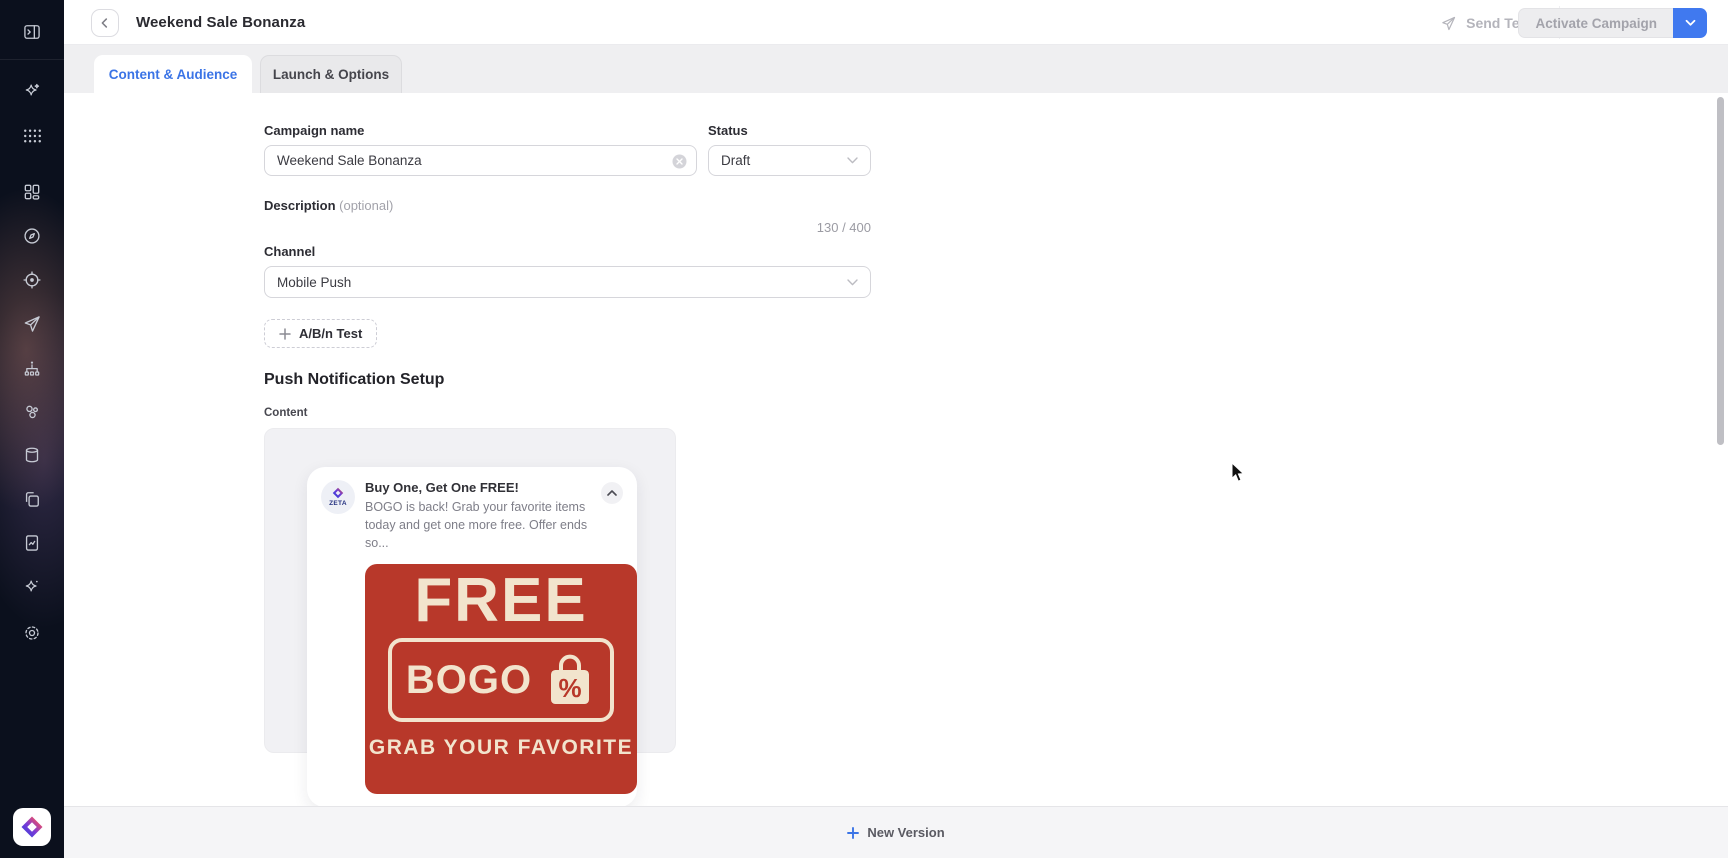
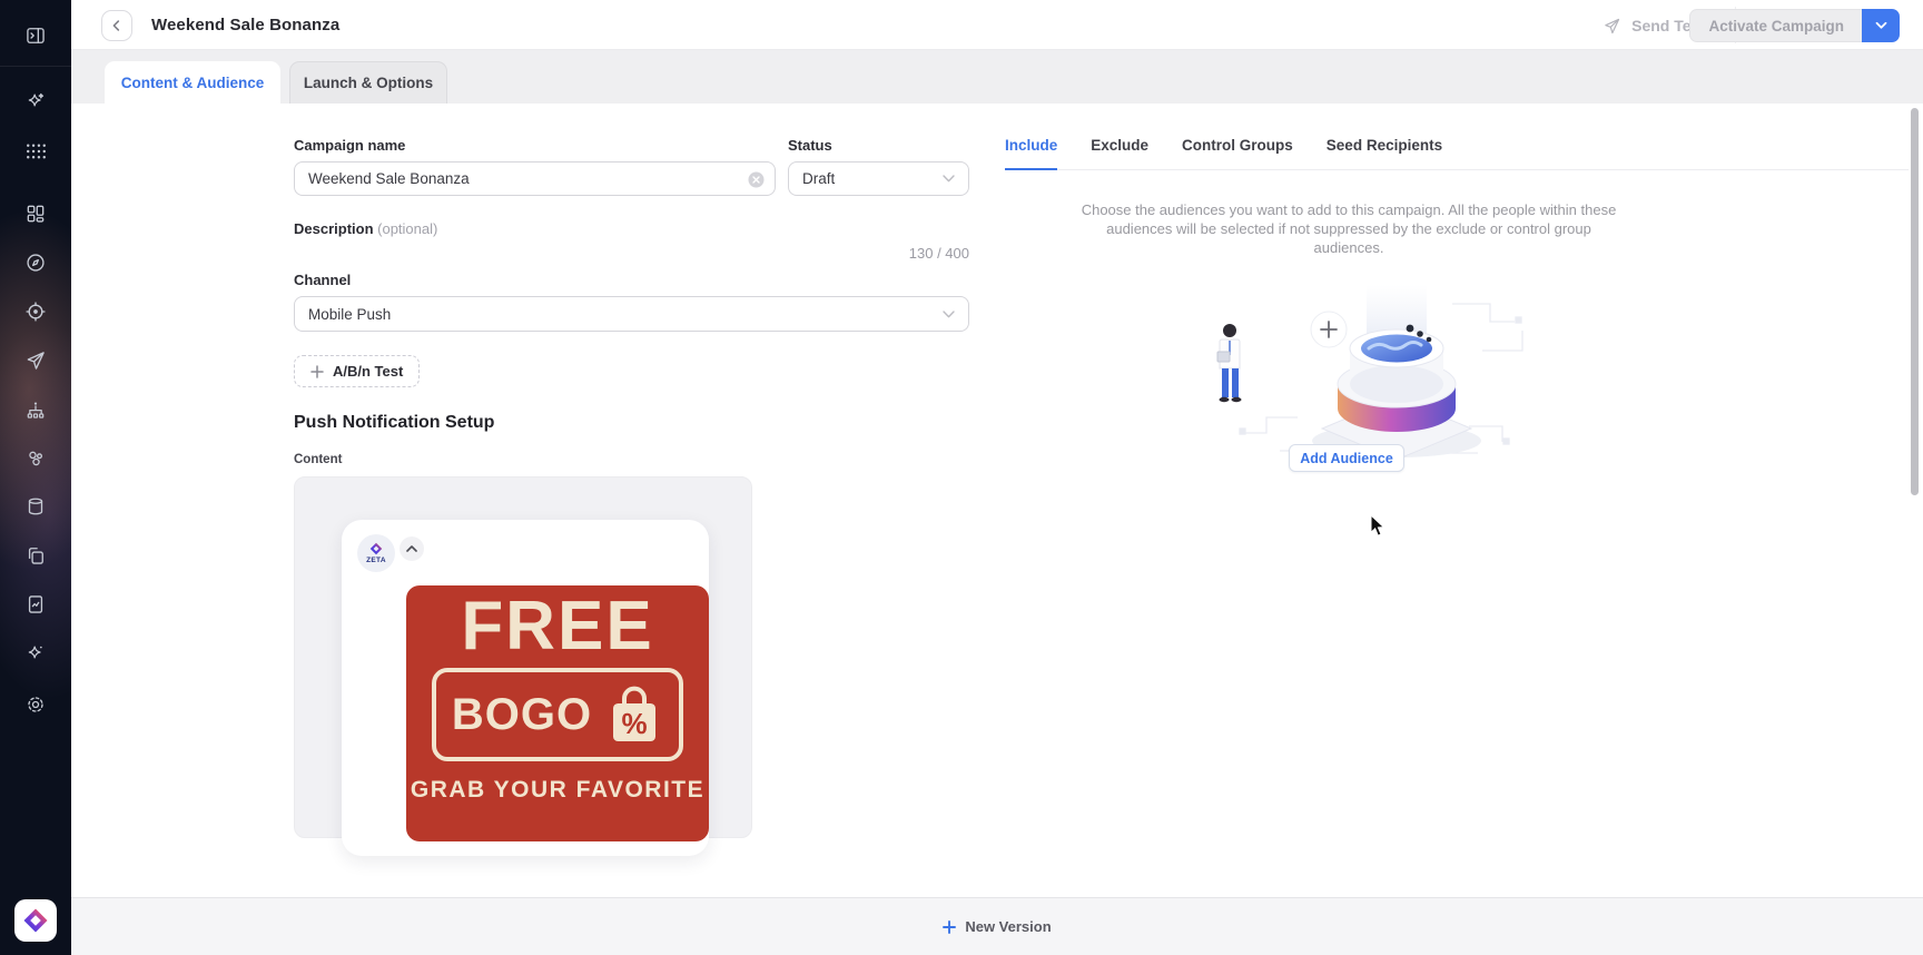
  Weekend Sale Bonanza
  Send Te
  Activate Campaign
  Content & Audience
  Launch & Options
  Campaign name
  Weekend Sale Bonanza
  Status
  Draft
  Description (optional)
  130 / 400
  Channel
  Mobile Push
  A/B/n Test
  Push Notification Setup
  Content
- Buy One, Get One FREE!
- BOGO is back! Grab your favorite items today and get one more free. Offer ends so...
  FREE
  BOGO
  %
  GRAB YOUR FAVORITE
+ Include
+ Exclude
+ Control Groups
+ Seed Recipients
+ Choose the audiences you want to add to this campaign. All the people within these audiences will be selected if not suppressed by the exclude or control group audiences.
+ Add Audience
  New Version
